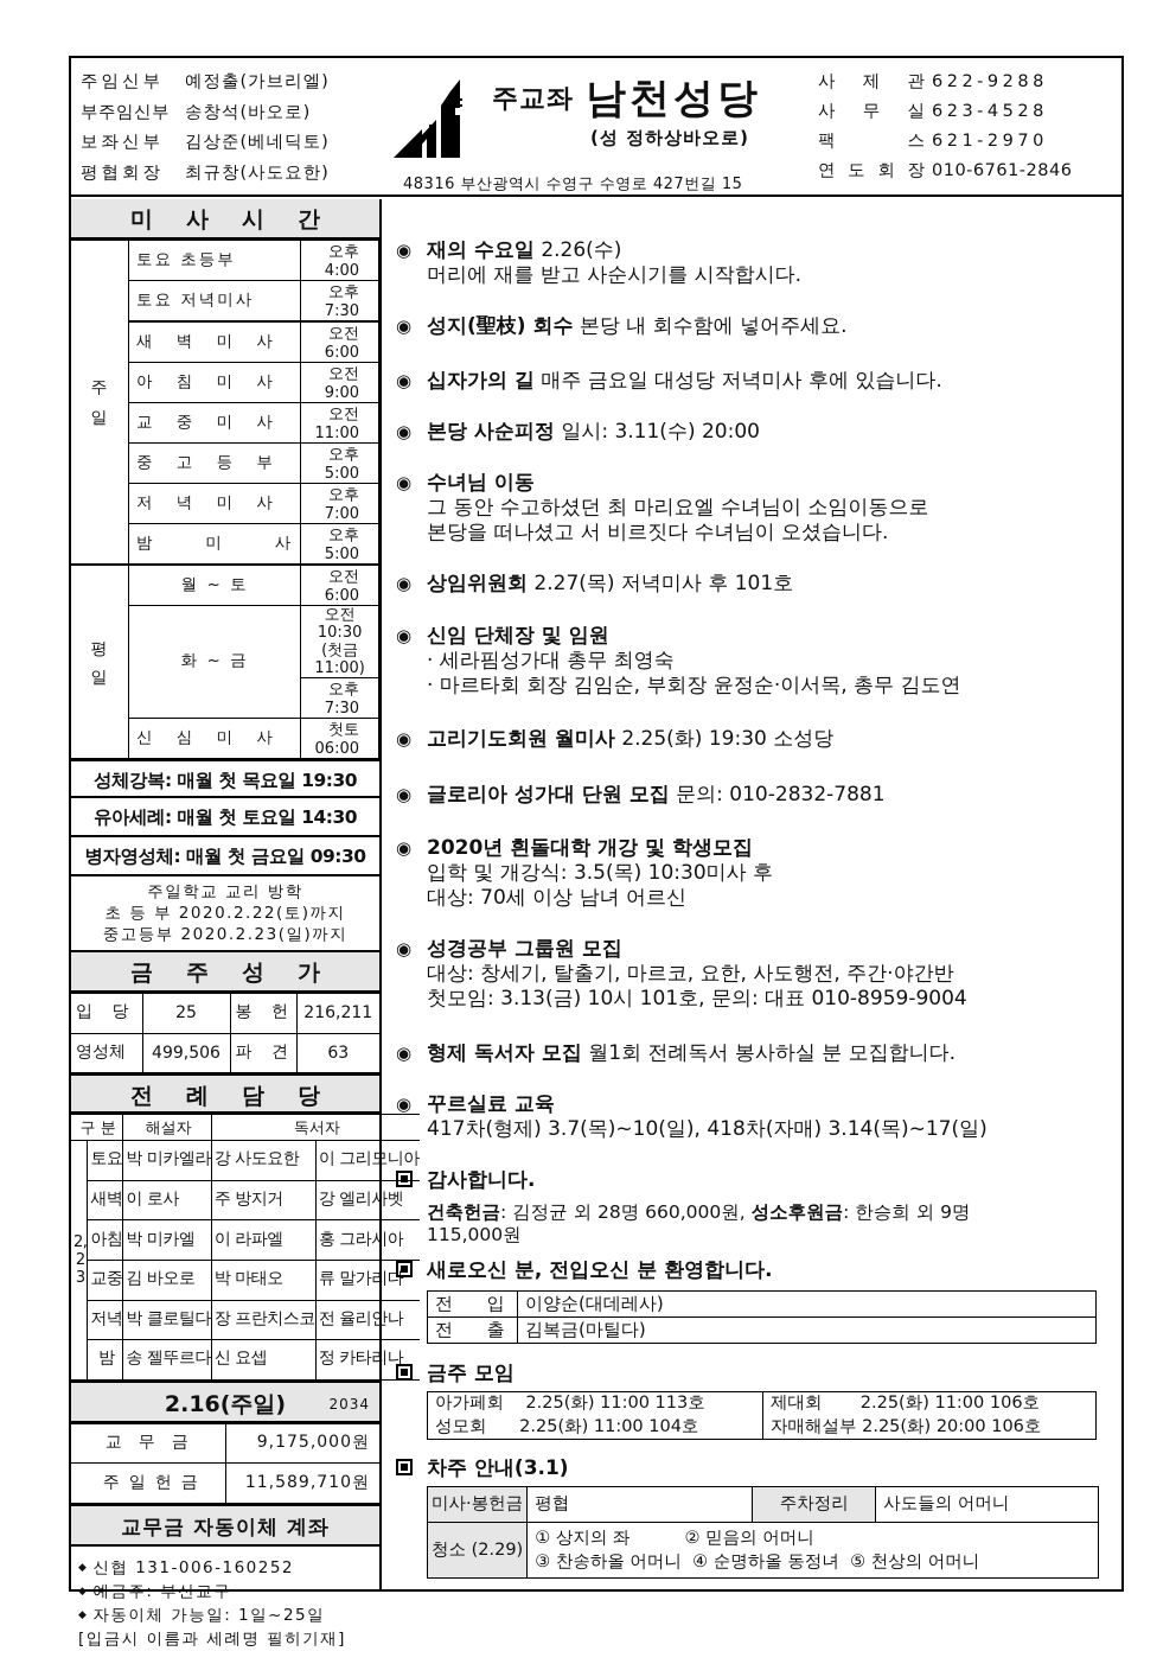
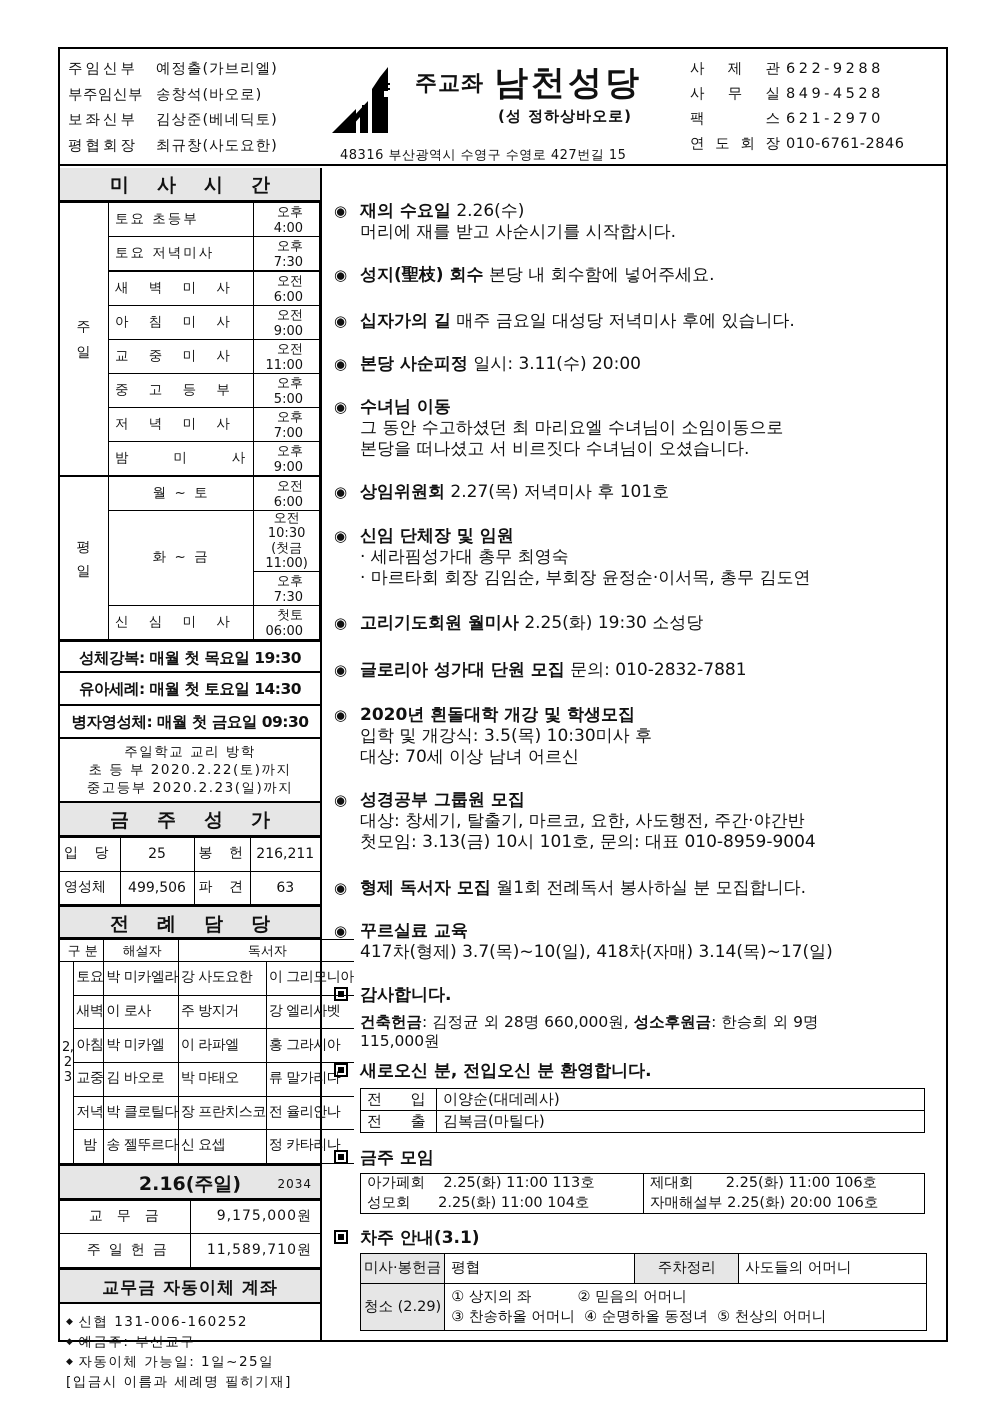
  주임신부
  예정출(가브리엘)
  부주임신부
  송창석(바오로)
  보좌신부
  김상준(베네딕토)
  평협회장
  최규창(사도요한)
  주교좌 남천성당
  (성 정하상바오로)
  48316 부산광역시 수영구 수영로 427번길 15
  사
  제
  관
  622-9288
  사
  무
  실
- 623-4528
+ 849-4528
  팩
  스
  621-2970
  연
  도
  회
  장
  010-6761-2846
  미사시간
  토요 저녁미사	오후 7:30
  새 벽 미 사	오전 6:00
  아 침 미 사	오전 9:00
  교 중 미 사	오전 11:00
  중 고 등 부	오후 5:00
  저 녁 미 사	오후 7:00
- 밤 미 사	오후 5:00
+ 밤 미 사	오후 9:00
  화 ~ 금	오전 10:30(첫금 11:00)
  오후 7:30
  신 심 미 사	첫토 06:00
  성체강복: 매월 첫 목요일 19:30
  유아세례: 매월 첫 토요일 14:30
  병자영성체: 매월 첫 금요일 09:30
  주일학교 교리 방학
  초 등 부 2020.2.22(토)까지
  중고등부 2020.2.23(일)까지
  금주성가
  입 당	25	봉 헌	216,211
  영성체	499,506	파 견	63
  전례담당
  구 분	해설자	독서자
  2,23	토요	박 미카엘라	강 사도요한	이 그리모니아
  새벽	이 로사	주 방지거	강 엘리사벳
  아침	박 미카엘	이 라파엘	홍 그라시아
  교중	김 바오로	박 마태오	류 말가리다
  저녁	박 클로틸다	장 프란치스코	전 율리안나
  밤	송 젤뚜르다	신 요셉	정 카타리나
  2.16(주일)
  2034
  교무금	9,175,000원
  주일헌금	11,589,710원
  교무금 자동이체 계좌
  ◆ 신협 131-006-160252
  ◆ 예금주: 부산교구
  ◆ 자동이체 가능일: 1일~25일
  [입금시 이름과 세례명 필히기재]
  ◉ 재의 수요일 2.26(수)
  머리에 재를 받고 사순시기를 시작합시다.
  ◉ 성지(聖枝) 회수 본당 내 회수함에 넣어주세요.
  ◉ 십자가의 길 매주 금요일 대성당 저녁미사 후에 있습니다.
  ◉ 본당 사순피정 일시: 3.11(수) 20:00
  ◉ 수녀님 이동
  그 동안 수고하셨던 최 마리요엘 수녀님이 소임이동으로
  본당을 떠나셨고 서 비르짓다 수녀님이 오셨습니다.
  ◉ 상임위원회 2.27(목) 저녁미사 후 101호
  ◉ 신임 단체장 및 임원
  · 세라핌성가대 총무 최영숙
  · 마르타회 회장 김임순, 부회장 윤정순·이서목, 총무 김도연
  ◉ 고리기도회원 월미사 2.25(화) 19:30 소성당
  ◉ 글로리아 성가대 단원 모집 문의: 010-2832-7881
  ◉ 2020년 흰돌대학 개강 및 학생모집
  입학 및 개강식: 3.5(목) 10:30미사 후
  대상: 70세 이상 남녀 어르신
  ◉ 성경공부 그룹원 모집
  대상: 창세기, 탈출기, 마르코, 요한, 사도행전, 주간·야간반
  첫모임: 3.13(금) 10시 101호, 문의: 대표 010-8959-9004
  ◉ 형제 독서자 모집 월1회 전례독서 봉사하실 분 모집합니다.
  ◉ 꾸르실료 교육
  417차(형제) 3.7(목)~10(일), 418차(자매) 3.14(목)~17(일)
  감사합니다.
  건축헌금: 김정균 외 28명 660,000원, 성소후원금: 한승희 외 9명
  115,000원
  새로오신 분, 전입오신 분 환영합니다.
  전 입	이양순(대데레사)
  전 출	김복금(마틸다)
  금주 모임
  아가페회 2.25(화) 11:00 113호	제대회 2.25(화) 11:00 106호
  성모회 2.25(화) 11:00 104호	자매해설부 2.25(화) 20:00 106호
  차주 안내(3.1)
  미사·봉헌금	평협	주차정리	사도들의 어머니
  청소 (2.29)	① 상지의 좌 ② 믿음의 어머니 ③ 찬송하올 어머니 ④ 순명하올 동정녀 ⑤ 천상의 어머니
